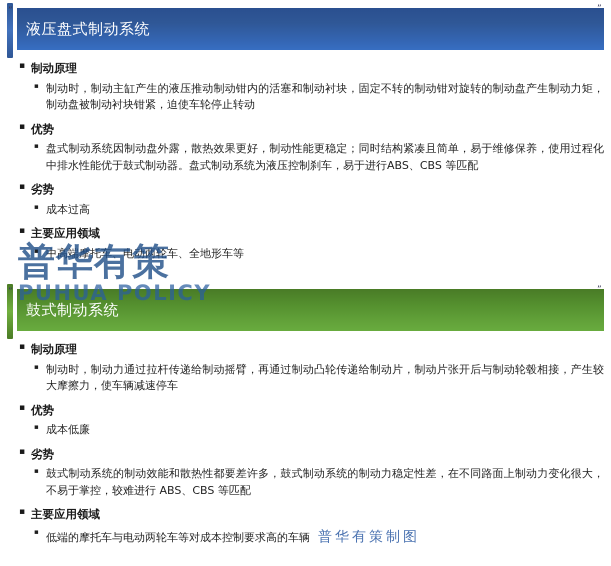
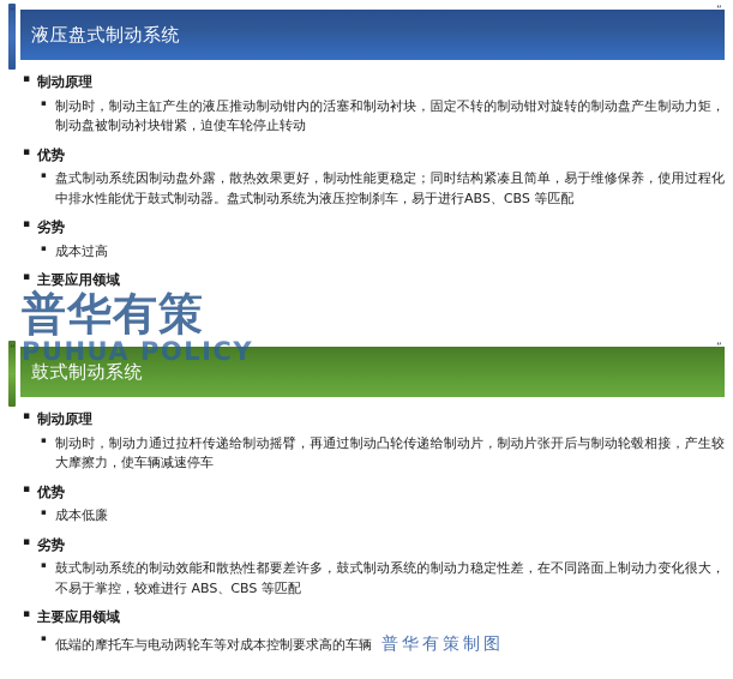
  液压盘式制动系统
  制动原理
  制动时，制动主缸产生的液压推动制动钳内的活塞和制动衬块，固定不转的制动钳对旋转的制动盘产生制动力矩，制动盘被制动衬块钳紧，迫使车轮停止转动
  优势
  盘式制动系统因制动盘外露，散热效果更好，制动性能更稳定；同时结构紧凑且简单，易于维修保养，使用过程化中排水性能优于鼓式制动器。盘式制动系统为液压控制刹车，易于进行ABS、CBS 等匹配
  劣势
  成本过高
  主要应用领域
- 中高端摩托车、电动两轮车、全地形车等
  鼓式制动系统
  制动原理
  制动时，制动力通过拉杆传递给制动摇臂，再通过制动凸轮传递给制动片，制动片张开后与制动轮毂相接，产生较大摩擦力，使车辆减速停车
  优势
  成本低廉
  劣势
  鼓式制动系统的制动效能和散热性都要差许多，鼓式制动系统的制动力稳定性差，在不同路面上制动力变化很大，不易于掌控，较难进行 ABS、CBS 等匹配
  主要应用领域
  低端的摩托车与电动两轮车等对成本控制要求高的车辆 普华有策制图
  ”
  ”
  ”
  ”
  普华有策
  PUHUA POLICY
